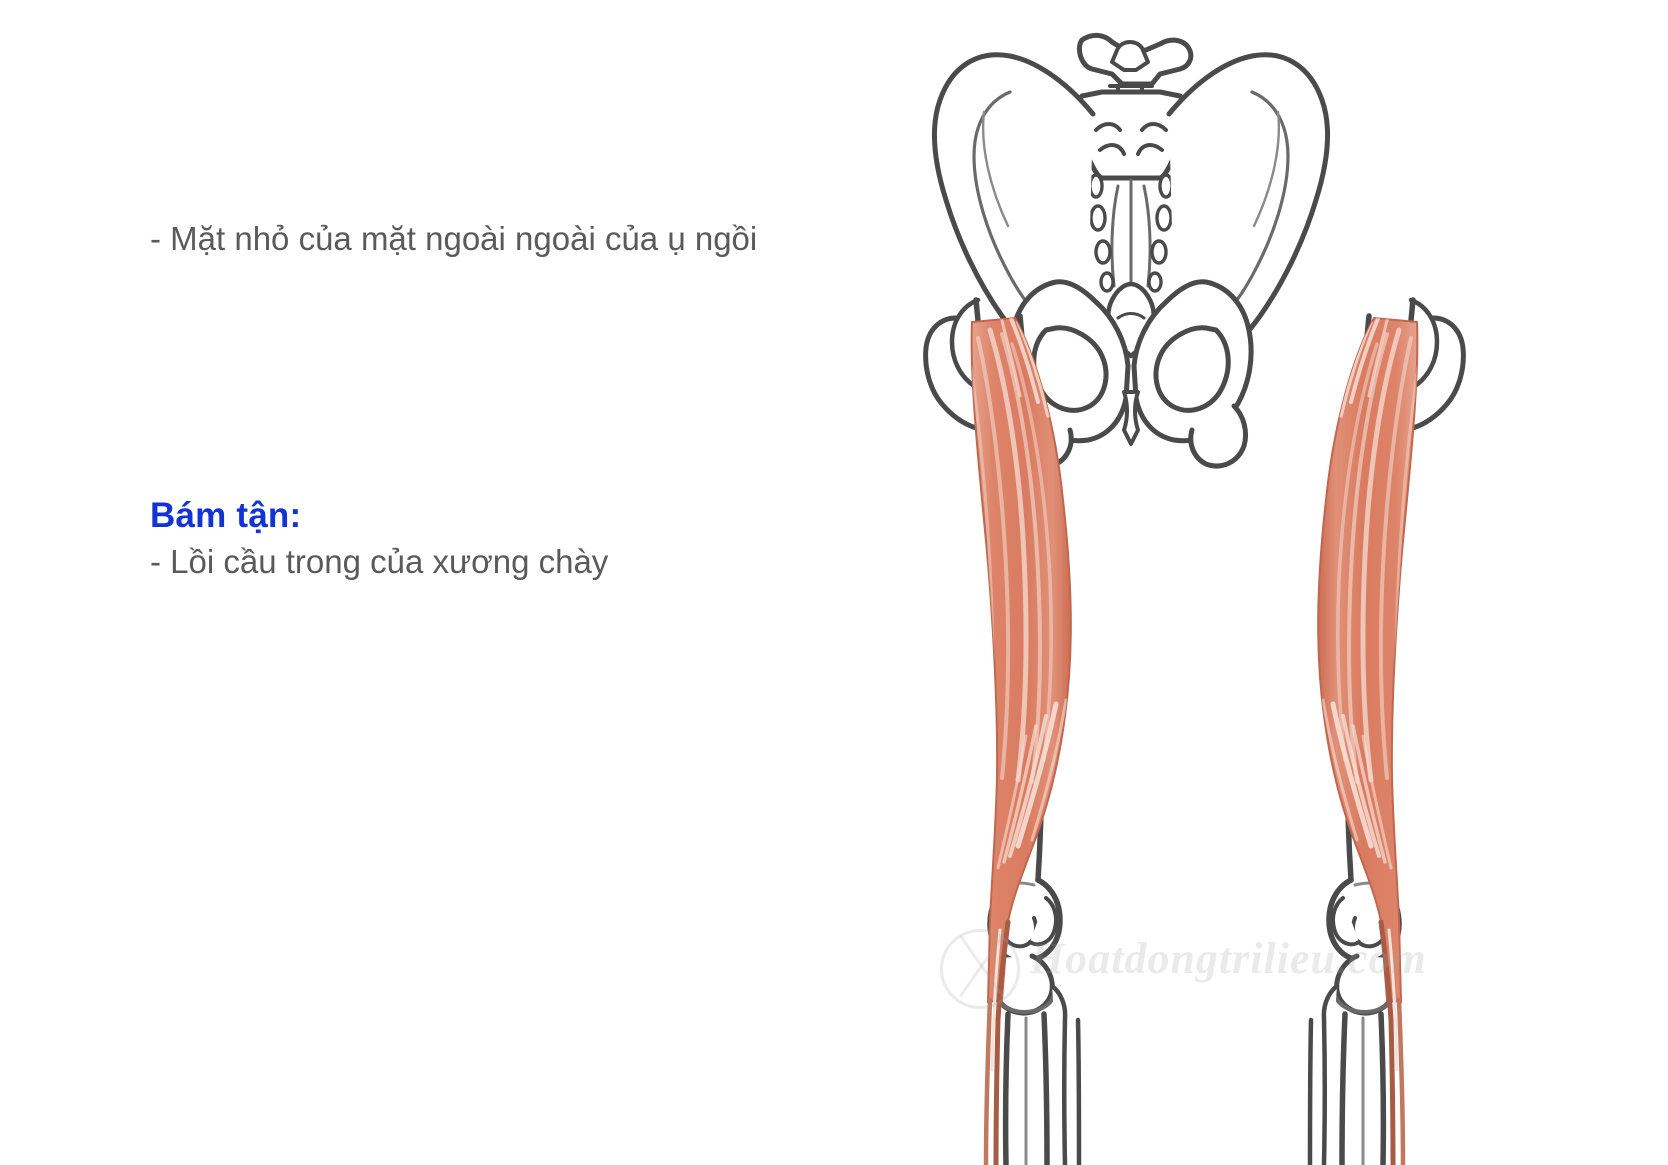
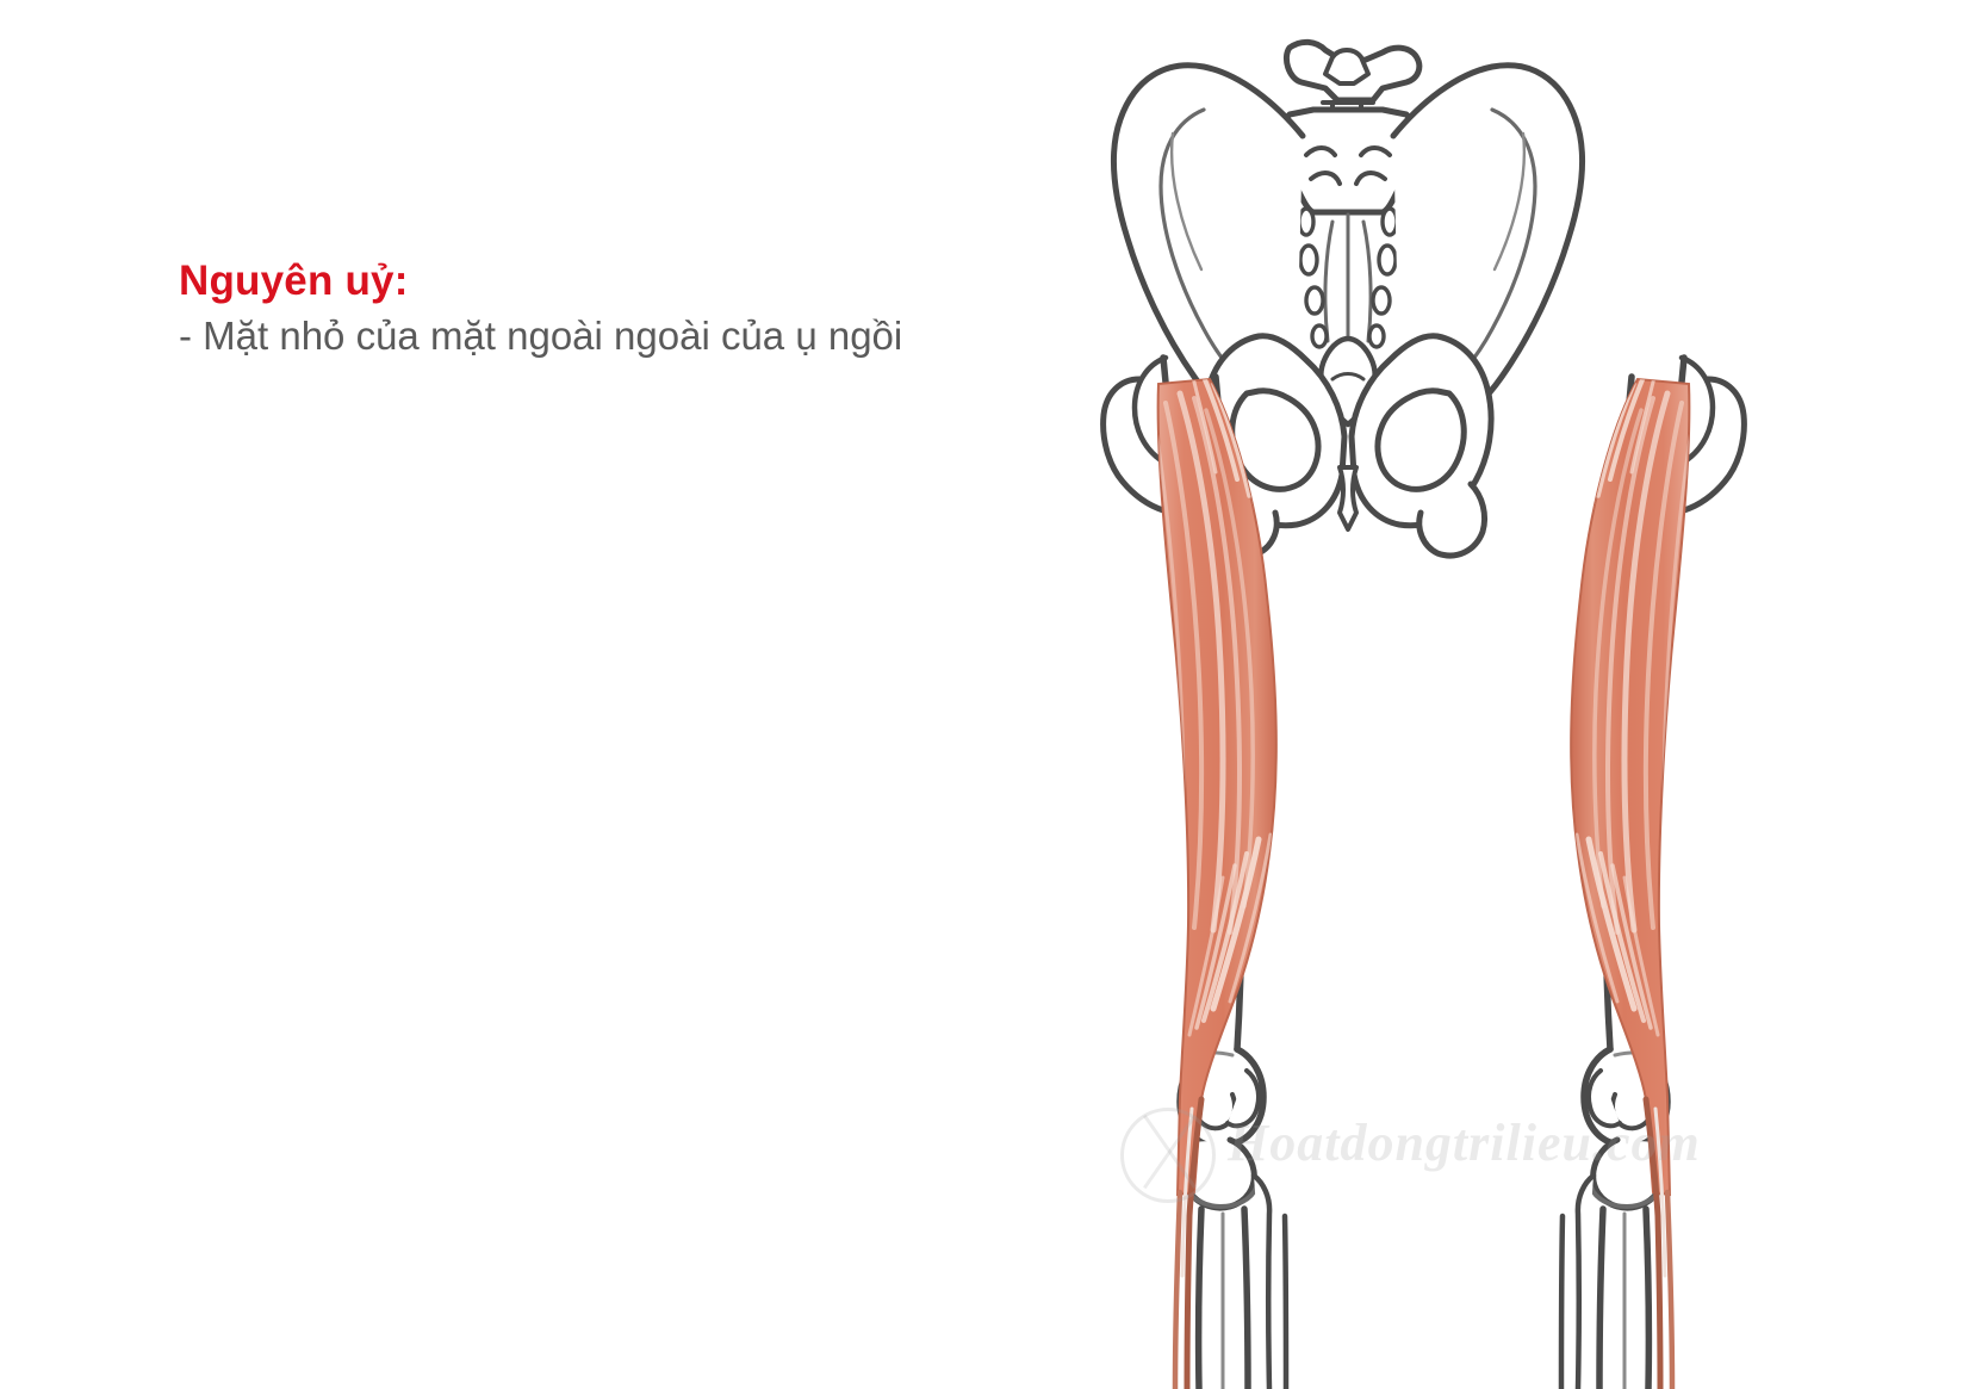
+ Nguyên uỷ:
  - Mặt nhỏ của mặt ngoài ngoài của ụ ngồi
- Bám tận:
- - Lồi cầu trong của xương chày
  Hoatdongtrilieu.com
